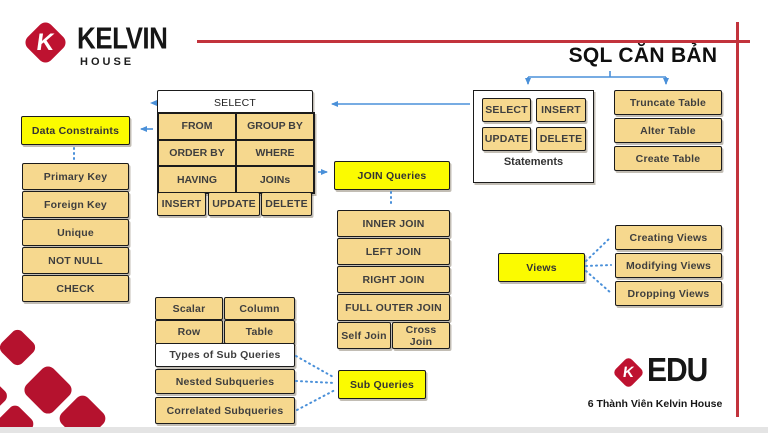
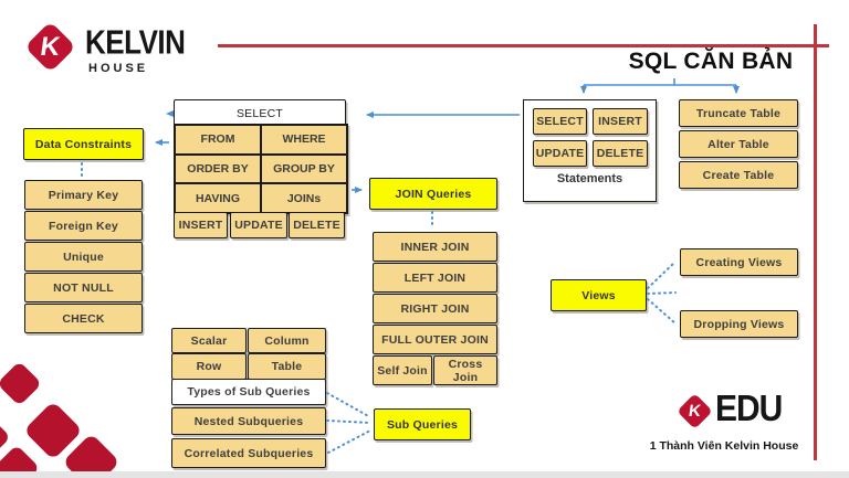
  KELVIN
  HOUSE
  SQL CĂN BẢN
  Data Constraints
  Primary Key
  Foreign Key
  Unique
  NOT NULL
  CHECK
  SELECT
  FROM
- GROUP BY
+ WHERE
  ORDER BY
- WHERE
+ GROUP BY
  HAVING
  JOINs
  INSERT
  UPDATE
  DELETE
  SELECT
  INSERT
  UPDATE
  DELETE
  Statements
  Truncate Table
  Alter Table
  Create Table
  JOIN Queries
  INNER JOIN
  LEFT JOIN
  RIGHT JOIN
  FULL OUTER JOIN
  Self Join
  Cross Join
  Views
  Creating Views
- Modifying Views
  Dropping Views
  Scalar
  Column
  Row
  Table
  Types of Sub Queries
  Nested Subqueries
  Correlated Subqueries
  Sub Queries
  EDU
- 6 Thành Viên Kelvin House
+ 1 Thành Viên Kelvin House
